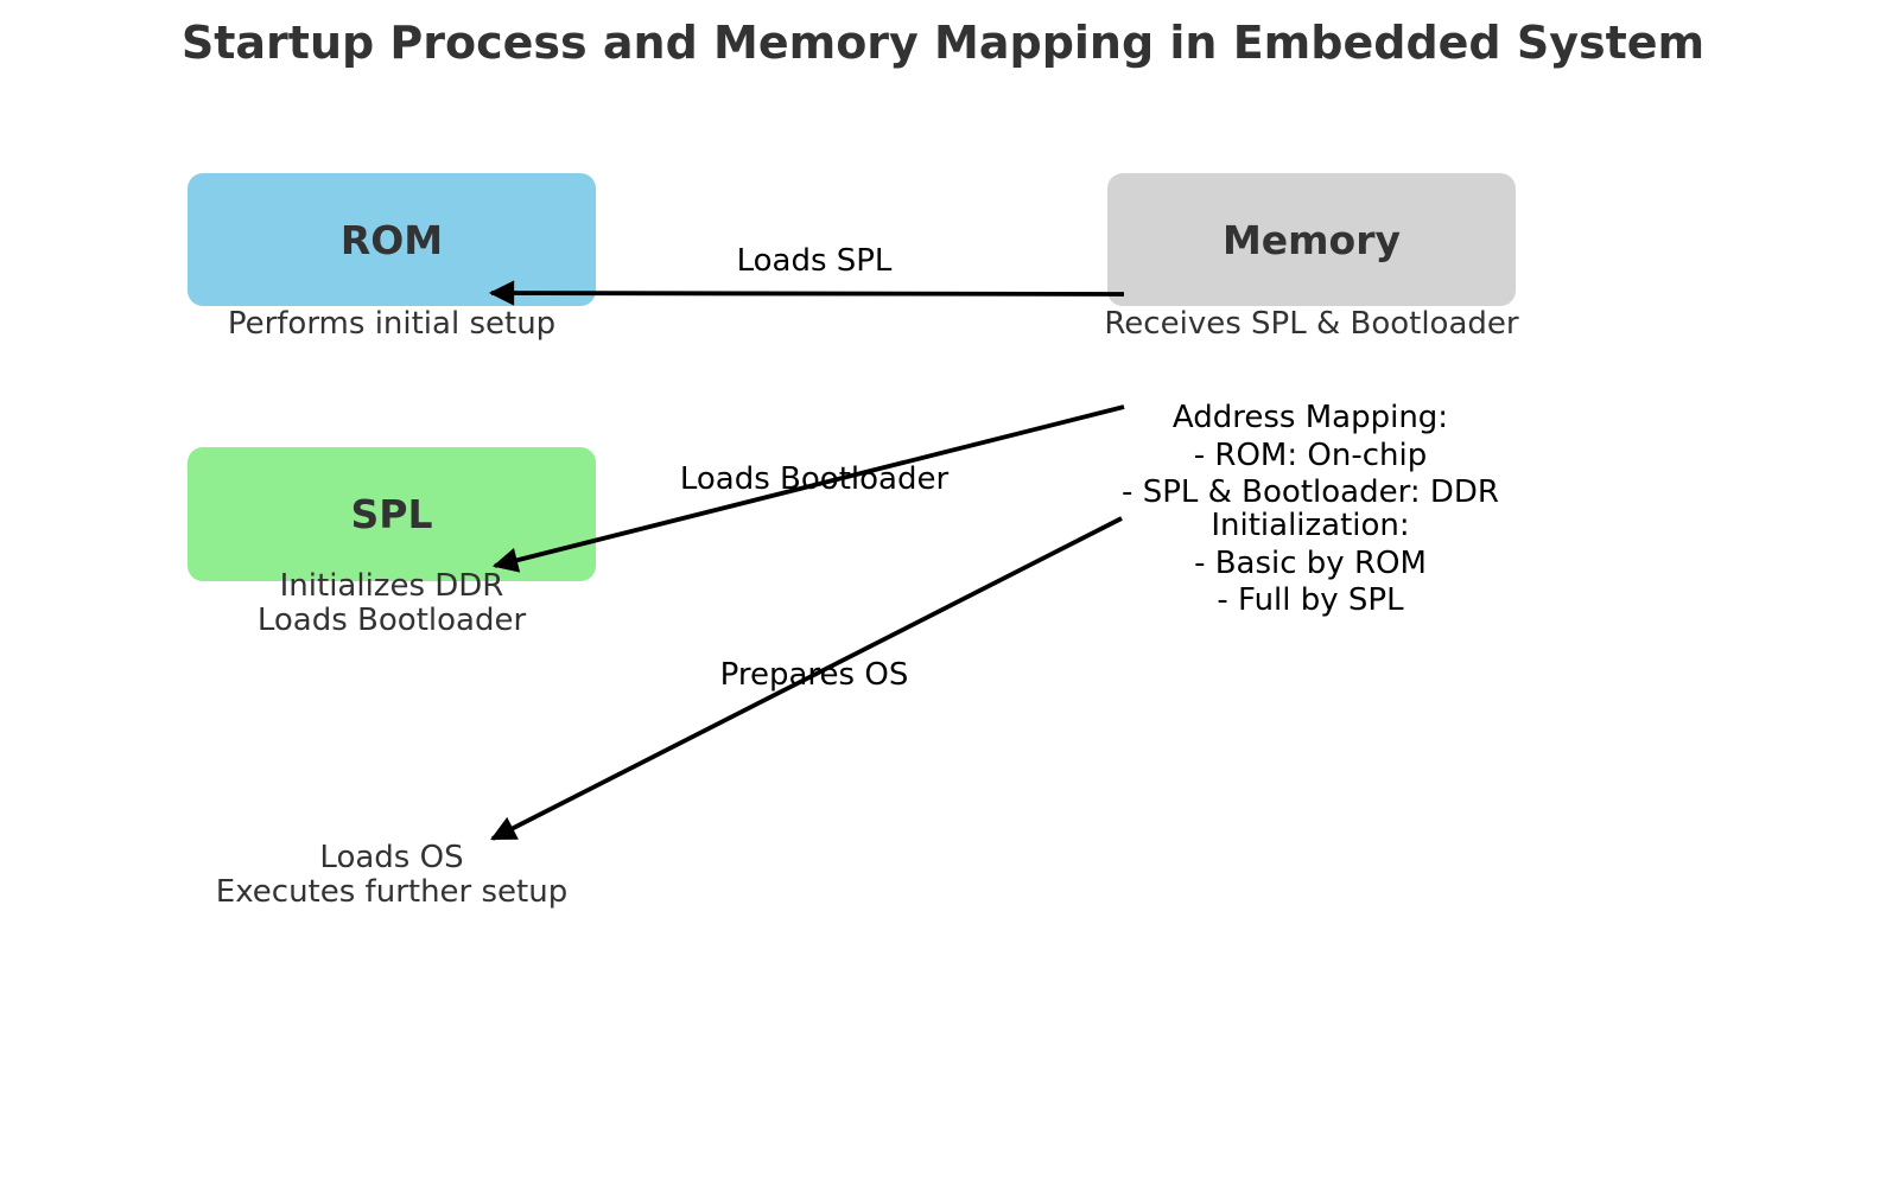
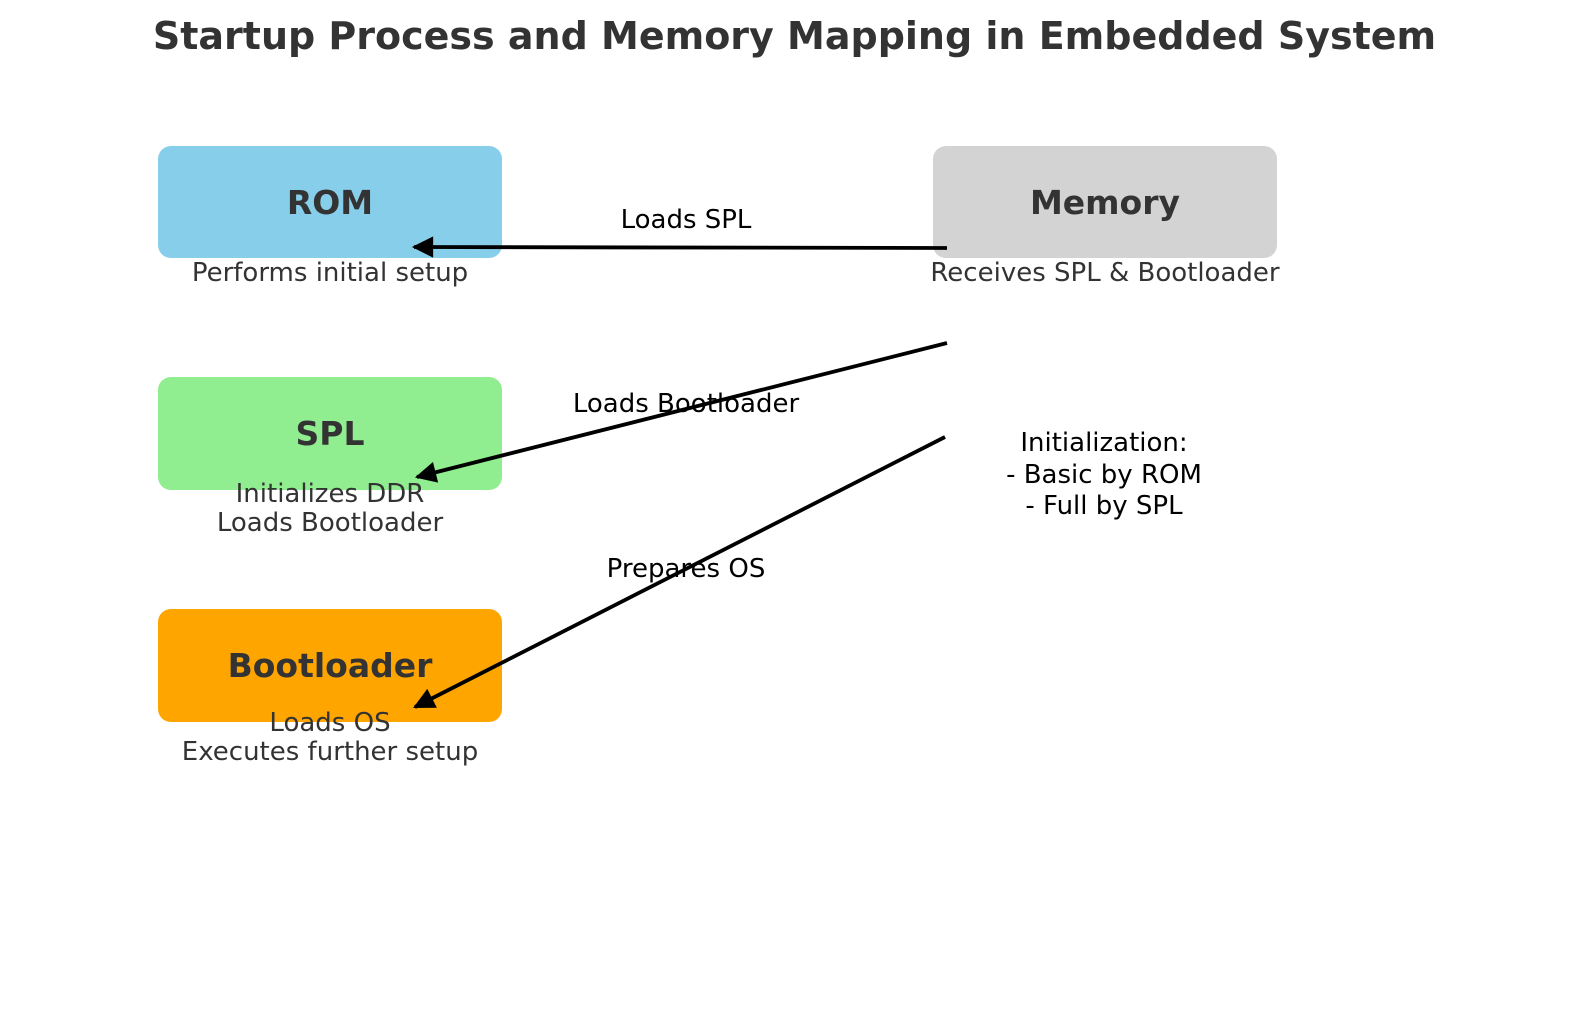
  Startup Process and Memory Mapping in Embedded System
  ROM
  Memory
  SPL
+ Bootloader
  Performs initial setup
  Receives SPL & Bootloader
  Initializes DDR
  Loads Bootloader
  Loads OS
  Executes further setup
  Loads SPL
  Loads Boloader
  Prepaes OS
- Address Mapping:
- - ROM: On-chip
- - SPL & Bootloader: DDR
  Initialization:
  - Basic by ROM
  - Full by SPL
